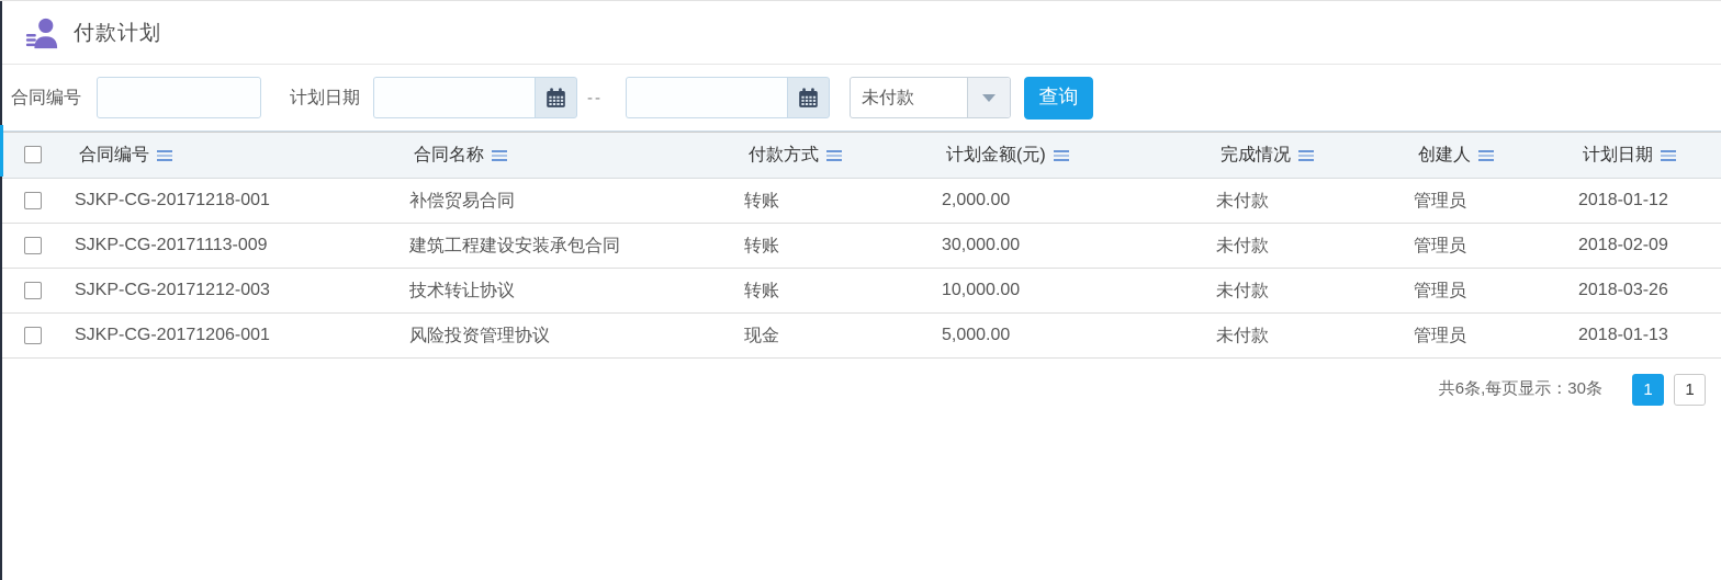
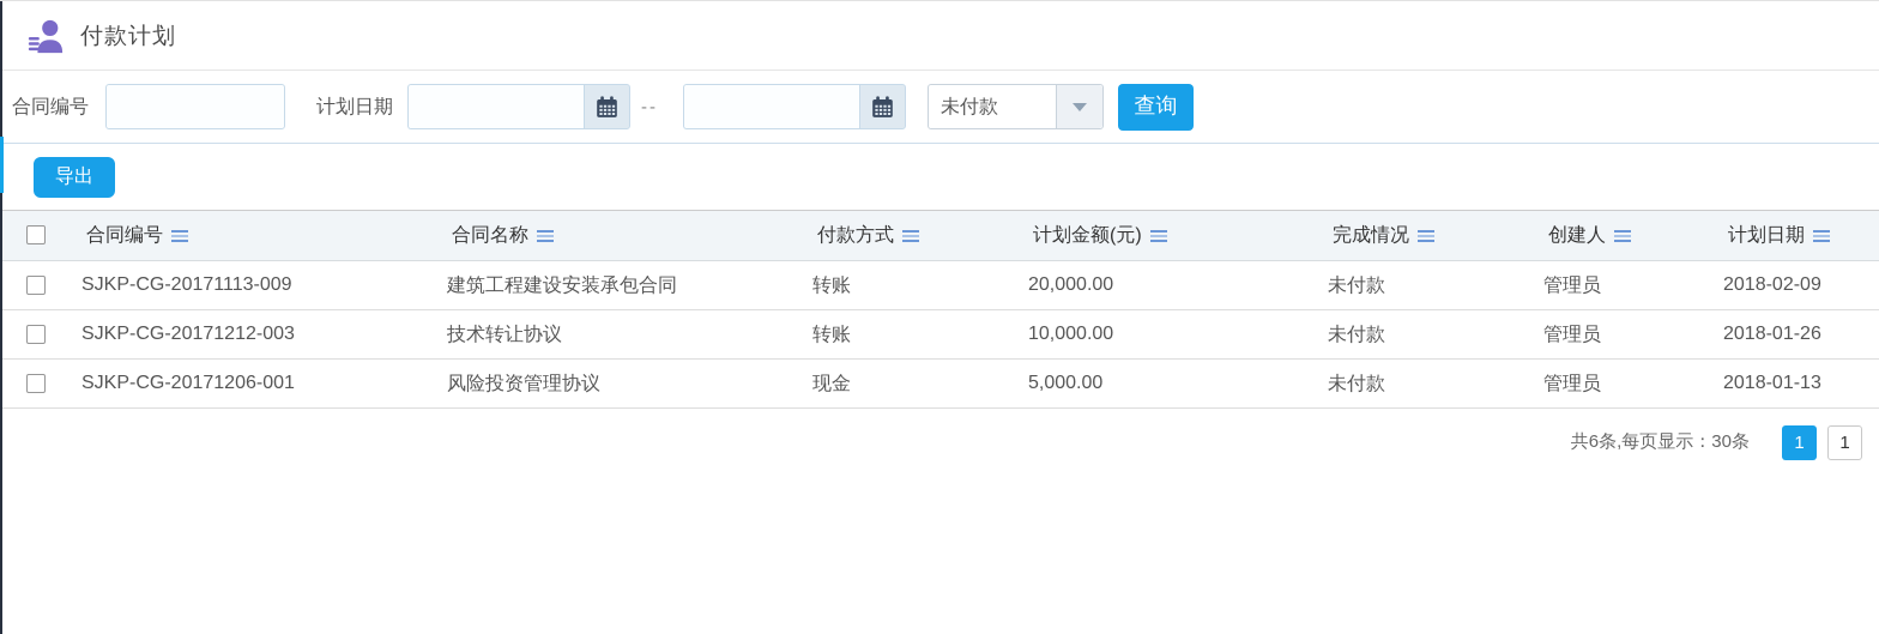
  付款计划
  合同编号
  计划日期
  --
  未付款
  查询
+ 导出
  	合同编号	合同名称	付款方式	计划金额(元)	完成情况	创建人	计划日期
- 	SJKP-CG-20171218-001	补偿贸易合同	转账	2,000.00	未付款	管理员	2018-01-12
- 	SJKP-CG-20171113-009	建筑工程建设安装承包合同	转账	30,000.00	未付款	管理员	2018-02-09
+ 	SJKP-CG-20171113-009	建筑工程建设安装承包合同	转账	20,000.00	未付款	管理员	2018-02-09
- 	SJKP-CG-20171212-003	技术转让协议	转账	10,000.00	未付款	管理员	2018-03-26
+ 	SJKP-CG-20171212-003	技术转让协议	转账	10,000.00	未付款	管理员	2018-01-26
  	SJKP-CG-20171206-001	风险投资管理协议	现金	5,000.00	未付款	管理员	2018-01-13
  共6条,每页显示：30条
  1
  1
